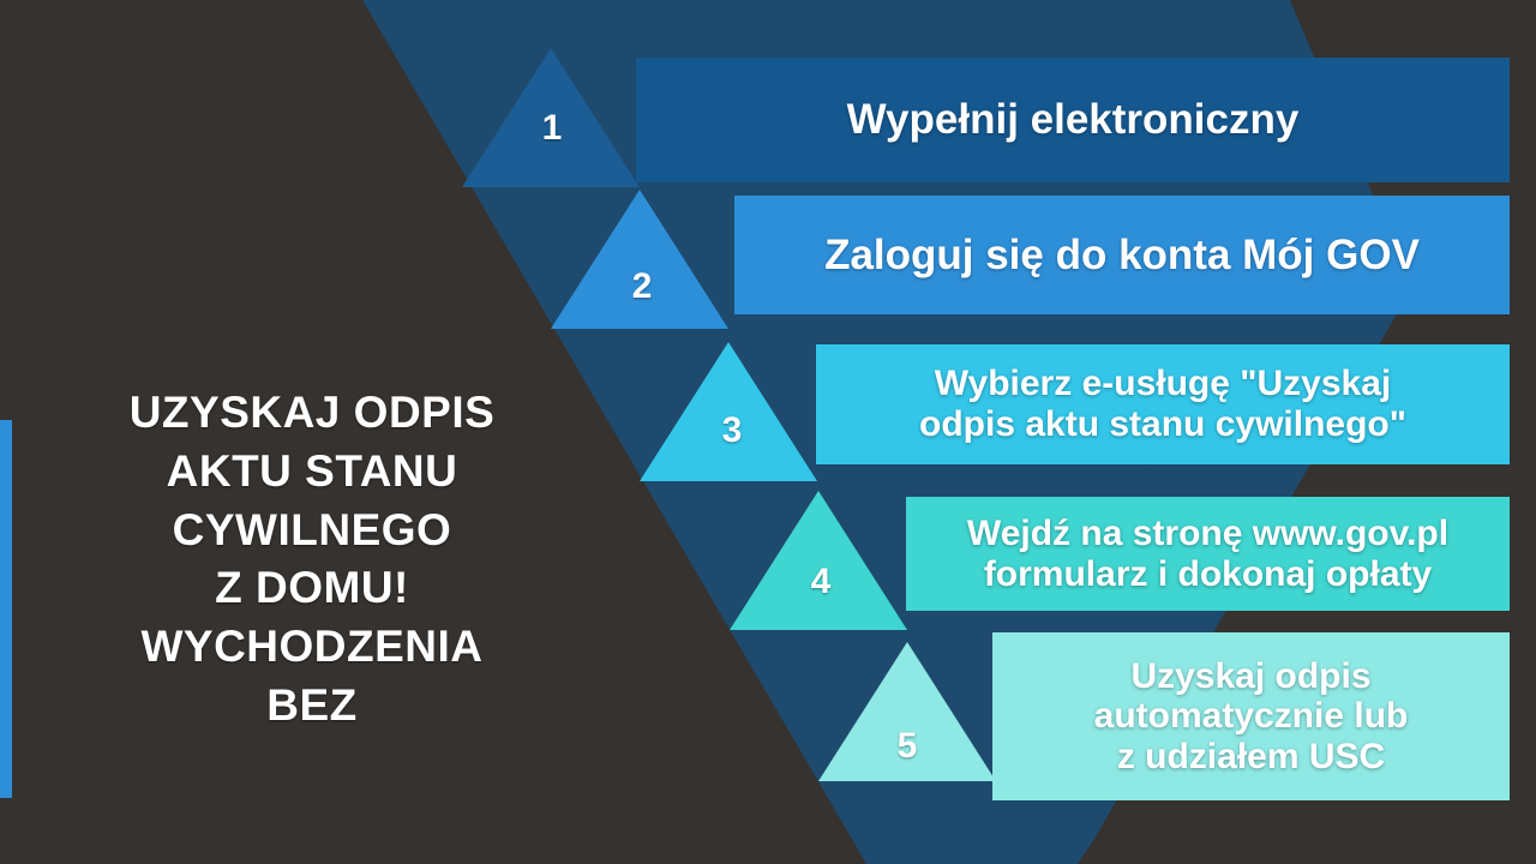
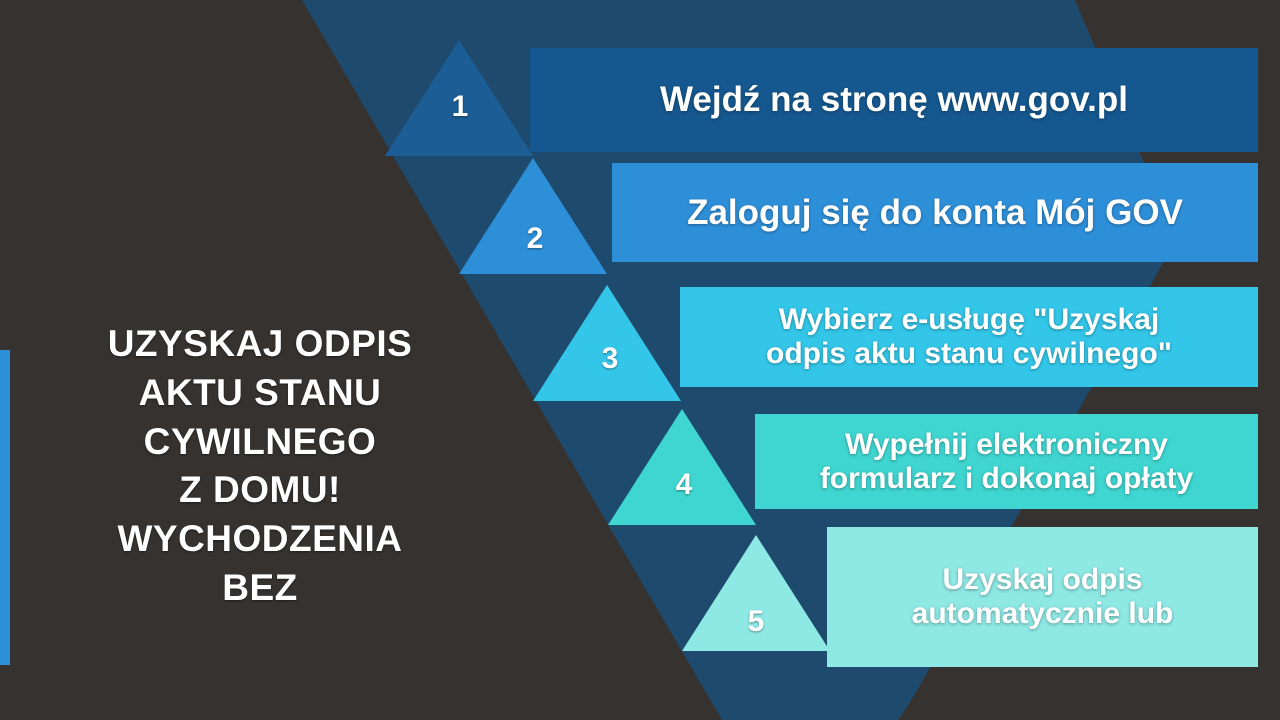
  UZYSKAJ ODPIS
  AKTU STANU
  CYWILNEGO
  Z DOMU!
  WYCHODZENIA
  BEZ
  1
- Wypełnij elektroniczny
+ Wejdź na stronę www.gov.pl
  2
  Zaloguj się do konta Mój GOV
  3
  Wybierz e-usługę "Uzyskaj
  odpis aktu stanu cywilnego"
  4
- Wejdź na stronę www.gov.pl
+ Wypełnij elektroniczny
  formularz i dokonaj opłaty
  5
  Uzyskaj odpis
  automatycznie lub
- z udziałem USC
